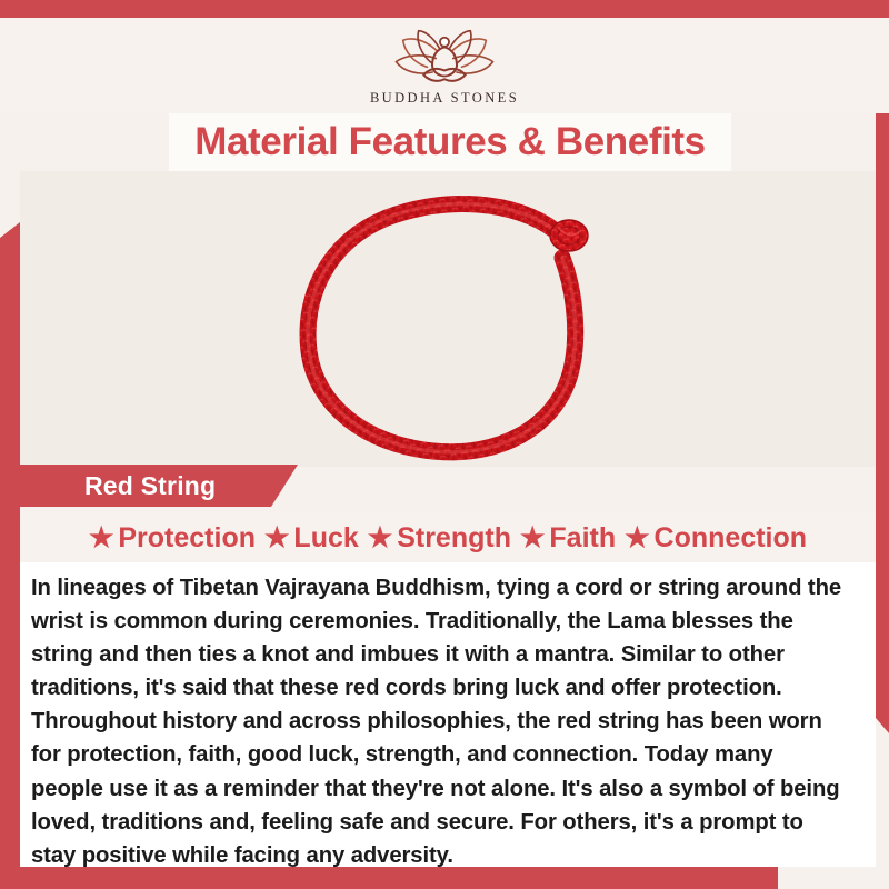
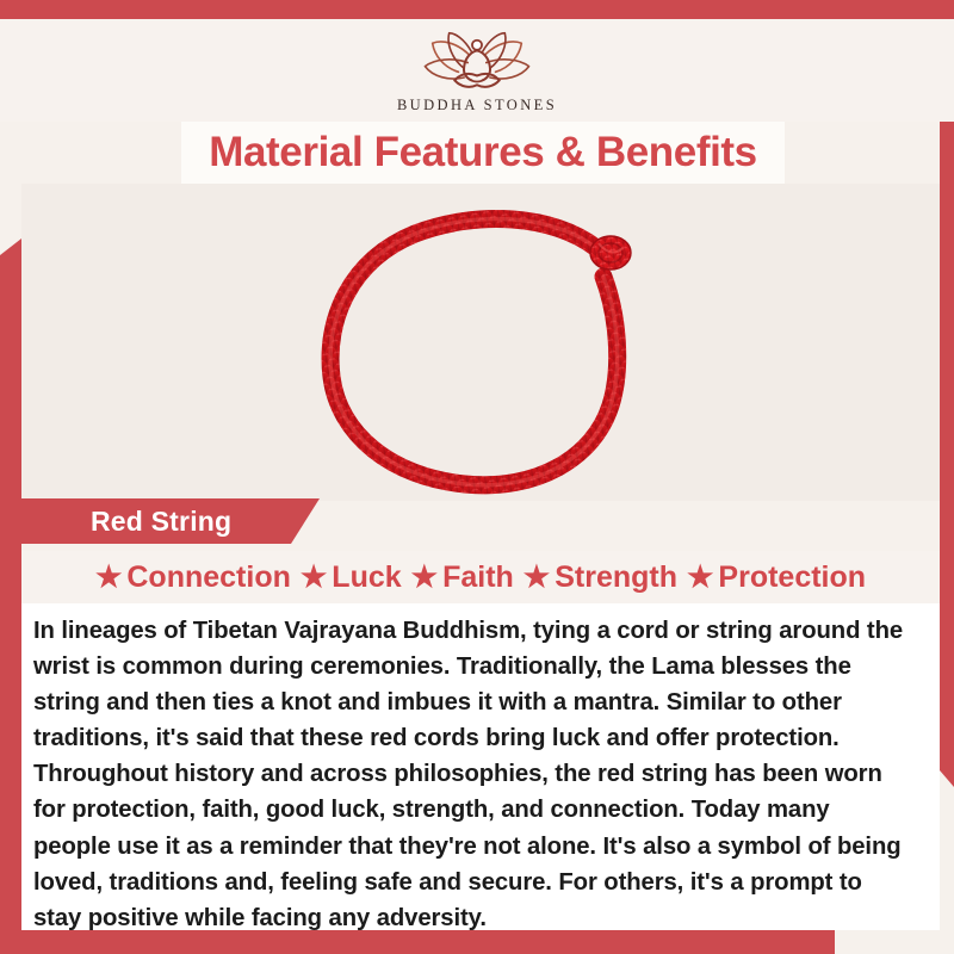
  BUDDHA STONES
  Material Features & Benefits
  Red String
  ★
- Protection
+ Connection
  ★
  Luck
  ★
- Strength
+ Faith
  ★
- Faith
+ Strength
  ★
- Connection
+ Protection
  In lineages of Tibetan Vajrayana Buddhism, tying a cord or string around the wrist is common during ceremonies. Traditionally, the Lama blesses the string and then ties a knot and imbues it with a mantra. Similar to other traditions, it's said that these red cords bring luck and offer protection. Throughout history and across philosophies, the red string has been worn for protection, faith, good luck, strength, and connection. Today many people use it as a reminder that they're not alone. It's also a symbol of being loved, traditions and, feeling safe and secure. For others, it's a prompt to stay positive while facing any adversity.
